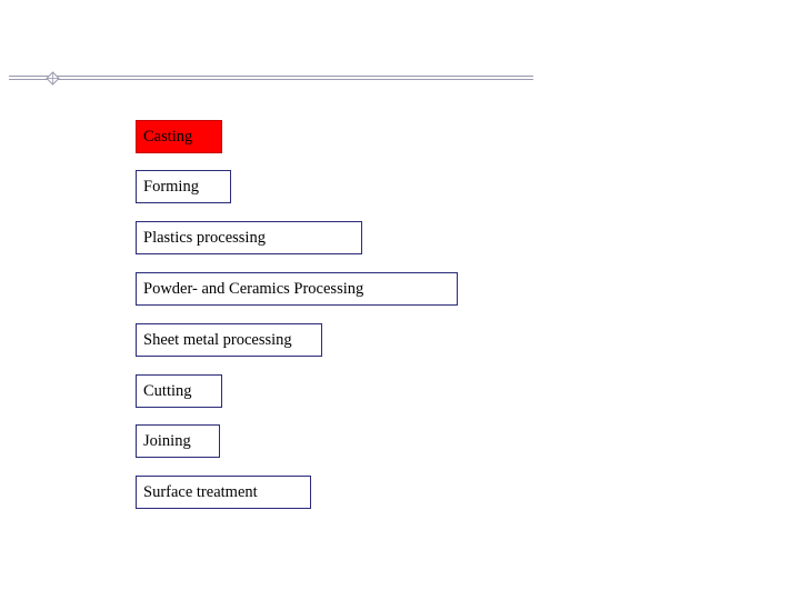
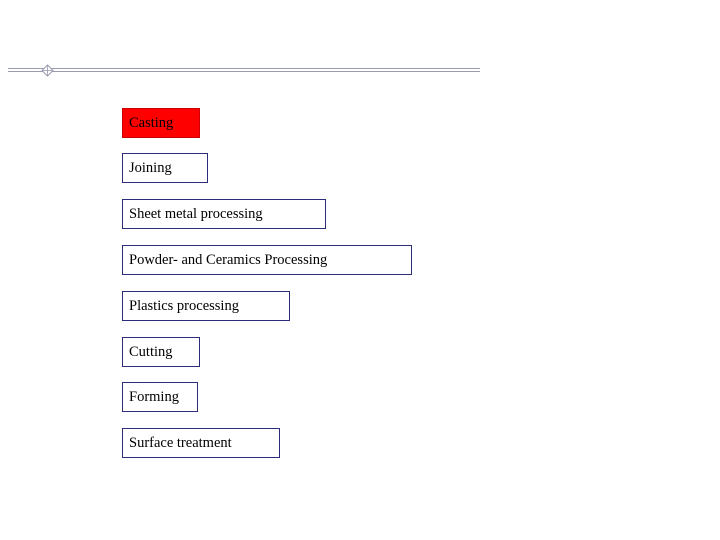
  Casting
- Forming
+ Joining
- Plastics processing
+ Sheet metal processing
  Powder- and Ceramics Processing
- Sheet metal processing
+ Plastics processing
  Cutting
- Joining
+ Forming
  Surface treatment
